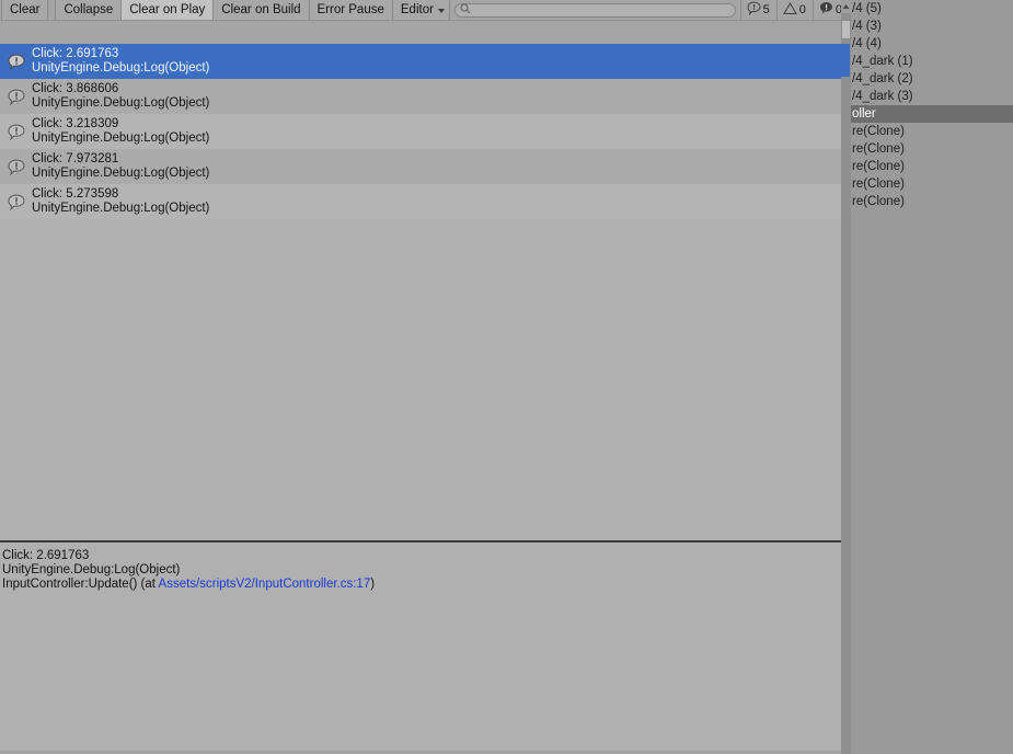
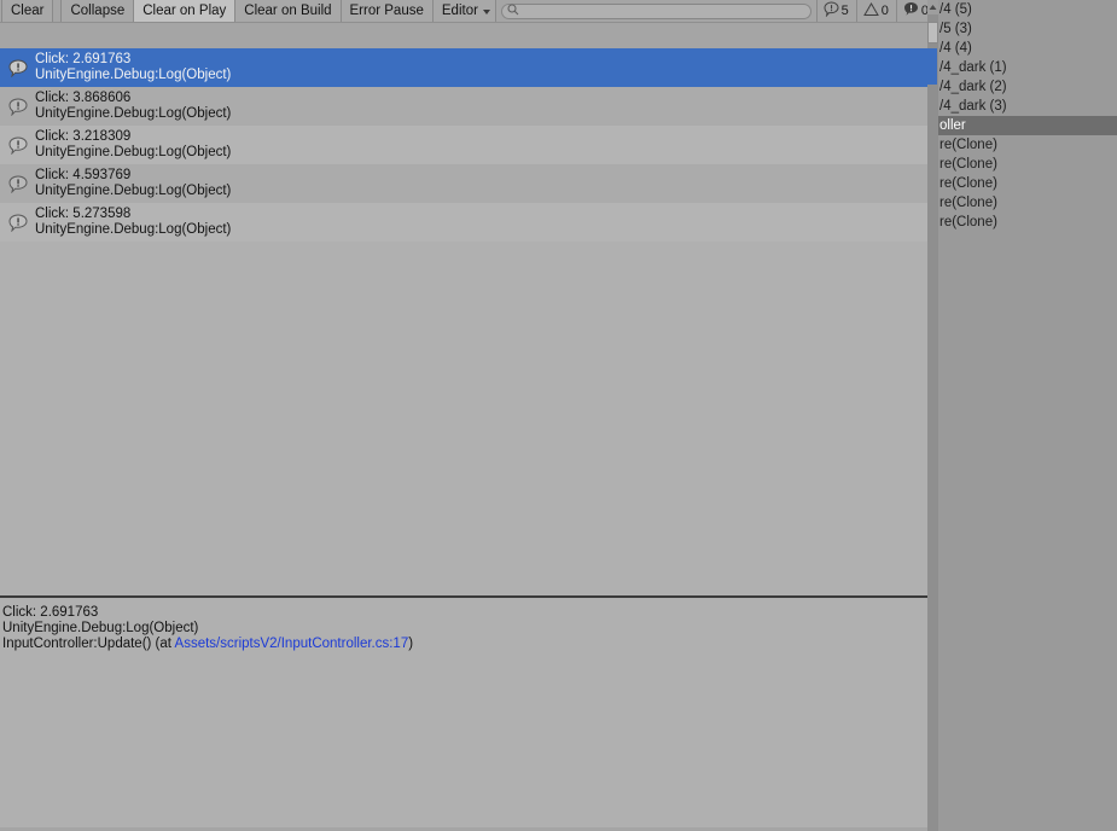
  /4 (5)
- /4 (3)
+ /5 (3)
  /4 (4)
  /4_dark (1)
  /4_dark (2)
  /4_dark (3)
  oller
  re(Clone)
  re(Clone)
  re(Clone)
  re(Clone)
  re(Clone)
  Clear
  Collapse
  Clear on Play
  Clear on Build
  Error Pause
  Editor
  5
  0
  0
  Click: 2.691763
  UnityEngine.Debug:Log(Object)
  Click: 3.868606
  UnityEngine.Debug:Log(Object)
  Click: 3.218309
  UnityEngine.Debug:Log(Object)
- Click: 7.973281
+ Click: 4.593769
  UnityEngine.Debug:Log(Object)
  Click: 5.273598
  UnityEngine.Debug:Log(Object)
  Click: 2.691763
  UnityEngine.Debug:Log(Object)
  InputController:Update() (at Assets/scriptsV2/InputController.cs:17)
